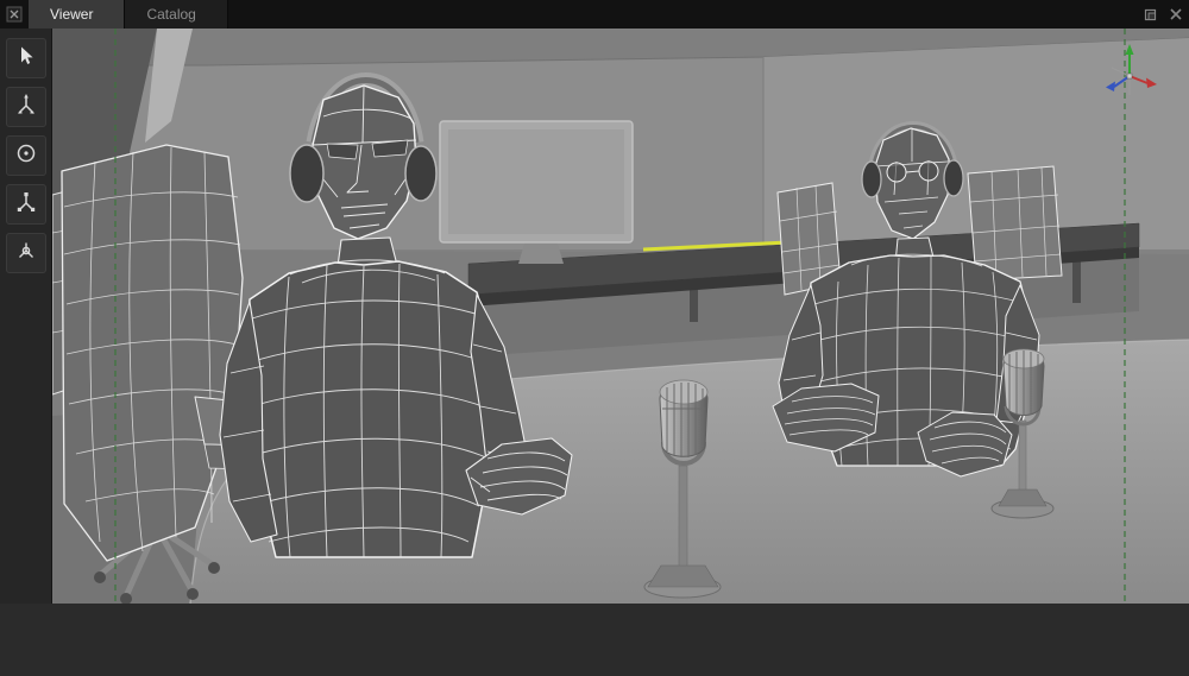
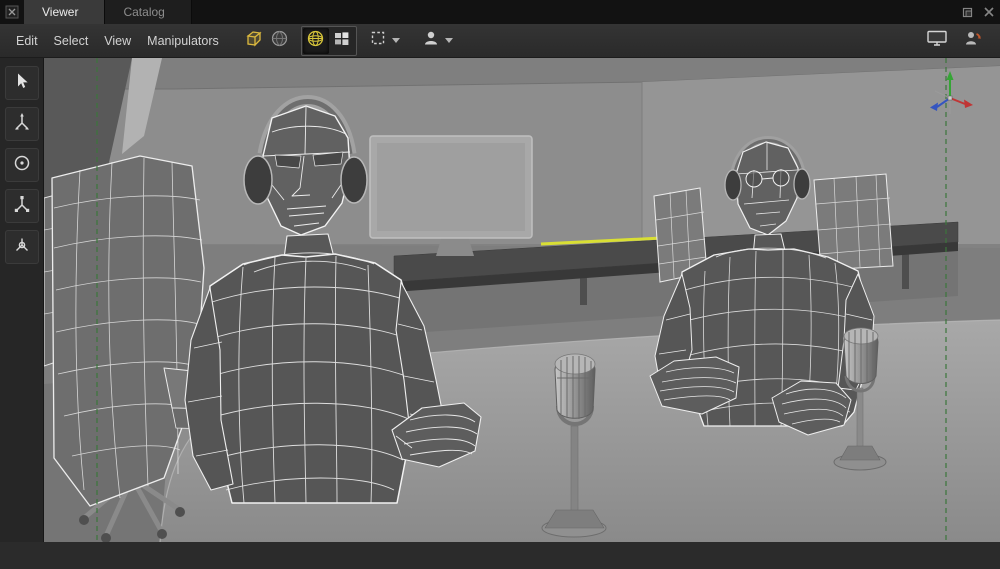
  Viewer
  Catalog
+ Edit
+ Select
+ View
+ Manipulators
